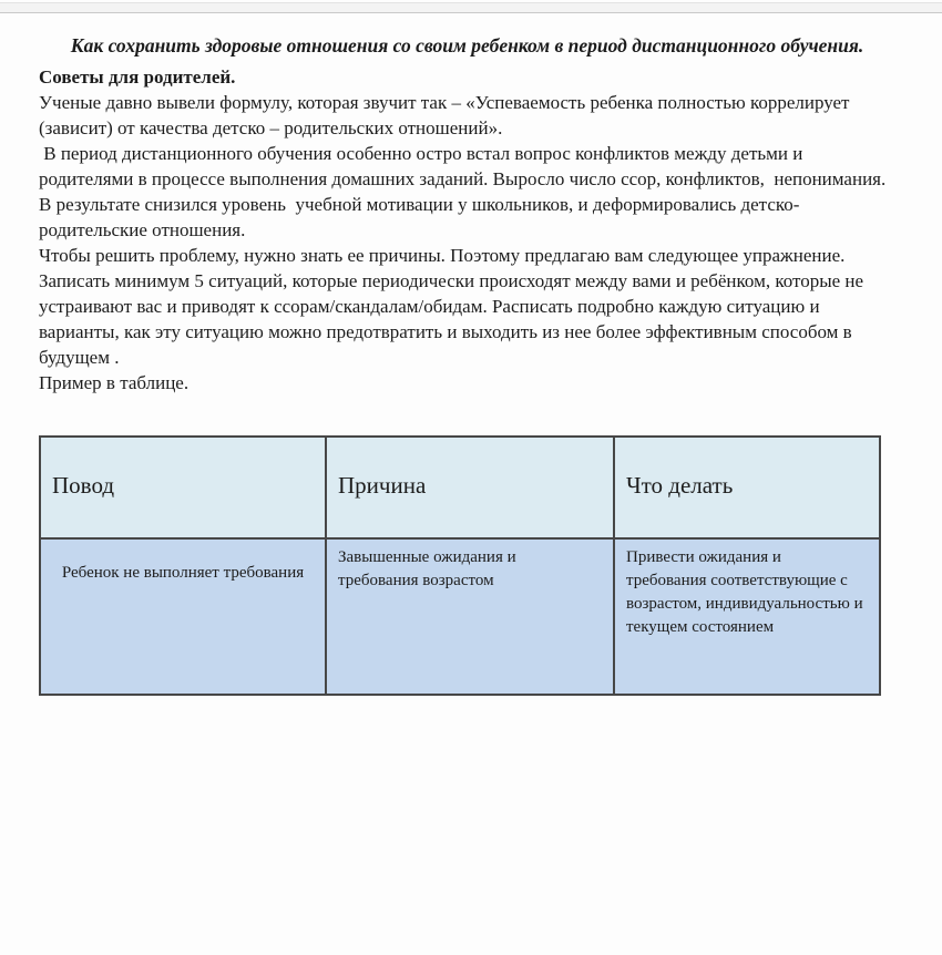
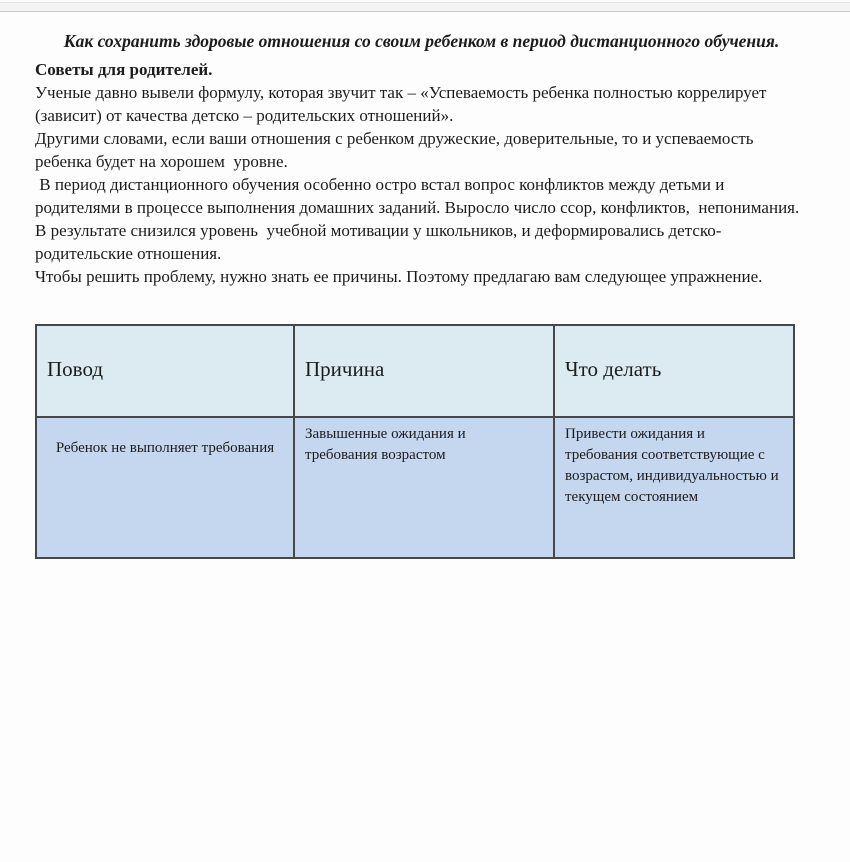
  Как сохранить здоровые отношения со своим ребенком в период дистанционного обучения.
  Советы для родителей.
  Ученые давно вывели формулу, которая звучит так – «Успеваемость ребенка полностью коррелирует (зависит) от качества детско – родительских отношений».
+ Другими словами, если ваши отношения с ребенком дружеские, доверительные, то и успеваемость ребенка будет на хорошем уровне.
  В период дистанционного обучения особенно остро встал вопрос конфликтов между детьми и родителями в процессе выполнения домашних заданий. Выросло число ссор, конфликтов, непонимания. В результате снизился уровень учебной мотивации у школьников, и деформировались детско-родительские отношения.
  Чтобы решить проблему, нужно знать ее причины. Поэтому предлагаю вам следующее упражнение.
- Записать минимум 5 ситуаций, которые периодически происходят между вами и ребёнком, которые не устраивают вас и приводят к ссорам/скандалам/обидам. Расписать подробно каждую ситуацию и варианты, как эту ситуацию можно предотвратить и выходить из нее более эффективным способом в будущем .
- Пример в таблице.
  Повод	Причина	Что делать
  Ребенок не выполняет требования	Завышенные ожидания и требования возрастом	Привести ожидания и требования соответствующие с возрастом, индивидуальностью и текущем состоянием
